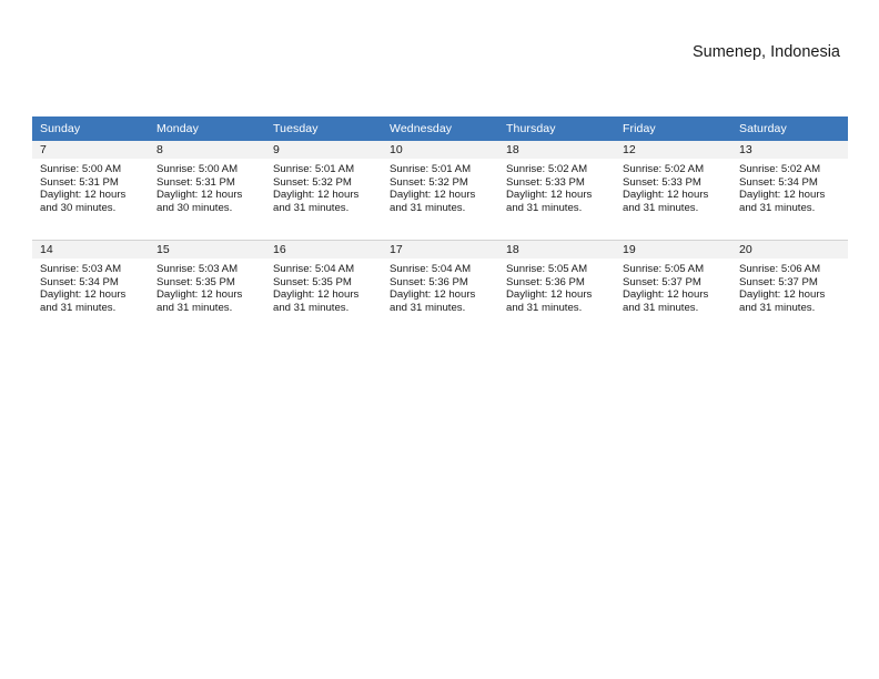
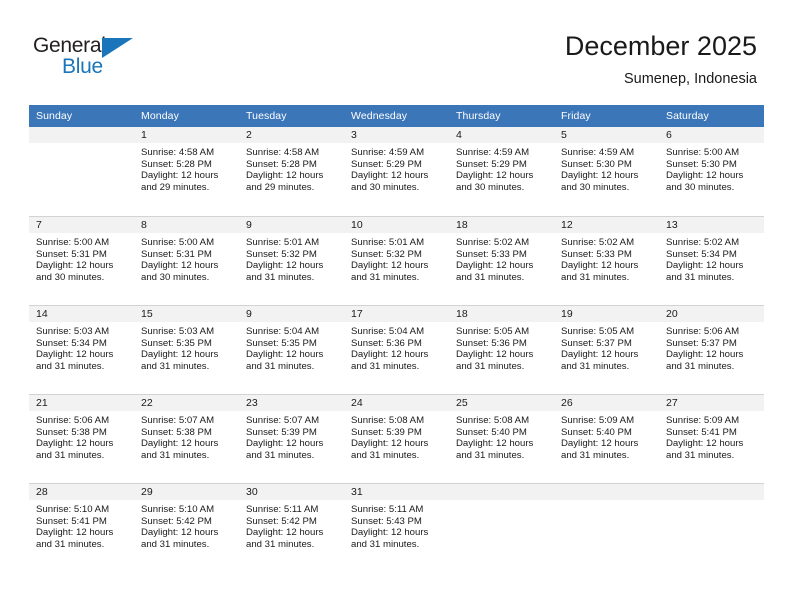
+ General
+ Blue
+ December 2025
  Sumenep, Indonesia
  Sunday	Monday	Tuesday	Wednesday	Thursday	Friday	Saturday
+ 	1Sunrise: 4:58 AMSunset: 5:28 PMDaylight: 12 hoursand 29 minutes.	2Sunrise: 4:58 AMSunset: 5:28 PMDaylight: 12 hoursand 29 minutes.	3Sunrise: 4:59 AMSunset: 5:29 PMDaylight: 12 hoursand 30 minutes.	4Sunrise: 4:59 AMSunset: 5:29 PMDaylight: 12 hoursand 30 minutes.	5Sunrise: 4:59 AMSunset: 5:30 PMDaylight: 12 hoursand 30 minutes.	6Sunrise: 5:00 AMSunset: 5:30 PMDaylight: 12 hoursand 30 minutes.
  7Sunrise: 5:00 AMSunset: 5:31 PMDaylight: 12 hoursand 30 minutes.	8Sunrise: 5:00 AMSunset: 5:31 PMDaylight: 12 hoursand 30 minutes.	9Sunrise: 5:01 AMSunset: 5:32 PMDaylight: 12 hoursand 31 minutes.	10Sunrise: 5:01 AMSunset: 5:32 PMDaylight: 12 hoursand 31 minutes.	18Sunrise: 5:02 AMSunset: 5:33 PMDaylight: 12 hoursand 31 minutes.	12Sunrise: 5:02 AMSunset: 5:33 PMDaylight: 12 hoursand 31 minutes.	13Sunrise: 5:02 AMSunset: 5:34 PMDaylight: 12 hoursand 31 minutes.
- 14Sunrise: 5:03 AMSunset: 5:34 PMDaylight: 12 hoursand 31 minutes.	15Sunrise: 5:03 AMSunset: 5:35 PMDaylight: 12 hoursand 31 minutes.	16Sunrise: 5:04 AMSunset: 5:35 PMDaylight: 12 hoursand 31 minutes.	17Sunrise: 5:04 AMSunset: 5:36 PMDaylight: 12 hoursand 31 minutes.	18Sunrise: 5:05 AMSunset: 5:36 PMDaylight: 12 hoursand 31 minutes.	19Sunrise: 5:05 AMSunset: 5:37 PMDaylight: 12 hoursand 31 minutes.	20Sunrise: 5:06 AMSunset: 5:37 PMDaylight: 12 hoursand 31 minutes.
+ 14Sunrise: 5:03 AMSunset: 5:34 PMDaylight: 12 hoursand 31 minutes.	15Sunrise: 5:03 AMSunset: 5:35 PMDaylight: 12 hoursand 31 minutes.	9Sunrise: 5:04 AMSunset: 5:35 PMDaylight: 12 hoursand 31 minutes.	17Sunrise: 5:04 AMSunset: 5:36 PMDaylight: 12 hoursand 31 minutes.	18Sunrise: 5:05 AMSunset: 5:36 PMDaylight: 12 hoursand 31 minutes.	19Sunrise: 5:05 AMSunset: 5:37 PMDaylight: 12 hoursand 31 minutes.	20Sunrise: 5:06 AMSunset: 5:37 PMDaylight: 12 hoursand 31 minutes.
+ 21Sunrise: 5:06 AMSunset: 5:38 PMDaylight: 12 hoursand 31 minutes.	22Sunrise: 5:07 AMSunset: 5:38 PMDaylight: 12 hoursand 31 minutes.	23Sunrise: 5:07 AMSunset: 5:39 PMDaylight: 12 hoursand 31 minutes.	24Sunrise: 5:08 AMSunset: 5:39 PMDaylight: 12 hoursand 31 minutes.	25Sunrise: 5:08 AMSunset: 5:40 PMDaylight: 12 hoursand 31 minutes.	26Sunrise: 5:09 AMSunset: 5:40 PMDaylight: 12 hoursand 31 minutes.	27Sunrise: 5:09 AMSunset: 5:41 PMDaylight: 12 hoursand 31 minutes.
+ 28Sunrise: 5:10 AMSunset: 5:41 PMDaylight: 12 hoursand 31 minutes.	29Sunrise: 5:10 AMSunset: 5:42 PMDaylight: 12 hoursand 31 minutes.	30Sunrise: 5:11 AMSunset: 5:42 PMDaylight: 12 hoursand 31 minutes.	31Sunrise: 5:11 AMSunset: 5:43 PMDaylight: 12 hoursand 31 minutes.
